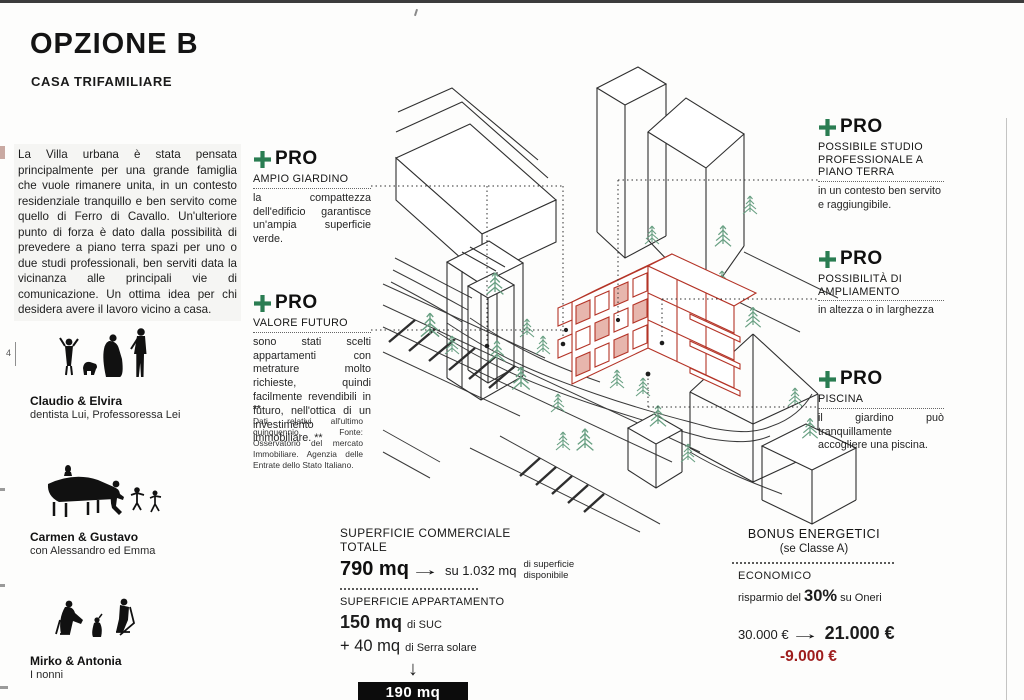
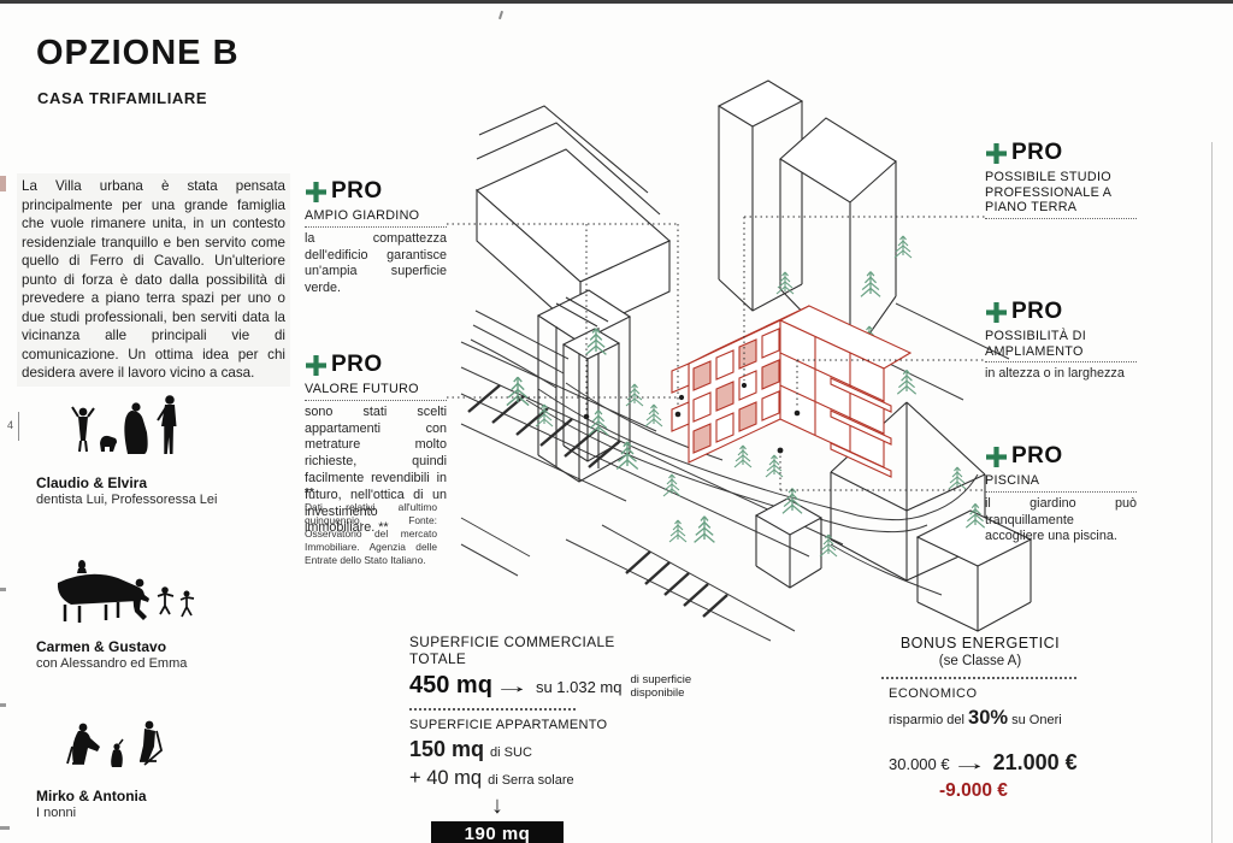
  OPZIONE B
  CASA TRIFAMILIARE
  La Villa urbana è stata pensata principalmente per una grande famiglia che vuole rimanere unita, in un contesto residenziale tranquillo e ben servito come quello di Ferro di Cavallo. Un'ulteriore punto di forza è dato dalla possibilità di prevedere a piano terra spazi per uno o due studi professionali, ben serviti data la vicinanza alle principali vie di comunicazione. Un ottima idea per chi desidera avere il lavoro vicino a casa.
  4
  Claudio & Elvira
  dentista Lui, Professoressa Lei
  Carmen & Gustavo
  con Alessandro ed Emma
  Mirko & Antonia
  I nonni
  PRO
  AMPIO GIARDINO
  la compattezza dell'edificio garantisce un'ampia superficie verde.
  PRO
  VALORE FUTURO
  sono stati scelti appartamenti con metrature molto richieste, quindi facilmente revendibili in futuro, nell'ottica di un investimento immobiliare. **
  **
  Dati relativi all'ultimo quinquennio. Fonte: Osservatorio del mercato Immobiliare. Agenzia delle Entrate dello Stato Italiano.
  PRO
  POSSIBILE STUDIO PROFESSIONALE A PIANO TERRA
- in un contesto ben servito e raggiungibile.
  PRO
  POSSIBILITÀ DI AMPLIAMENTO
  in altezza o in larghezza
  PRO
  PISCINA
  il giardino può tranquillamente accogliere una piscina.
  SUPERFICIE COMMERCIALE TOTALE
- 790 mq→ su 1.032 mq di superficie disponibile
+ 450 mq→ su 1.032 mq di superficie disponibile
  SUPERFICIE APPARTAMENTO
  150 mq di SUC
  + 40 mq di Serra solare
  ↓
  190 mq
  BONUS ENERGETICI
  (se Classe A)
  ECONOMICO
  risparmio del 30% su Oneri
  30.000 €→ 21.000 €
  -9.000 €
